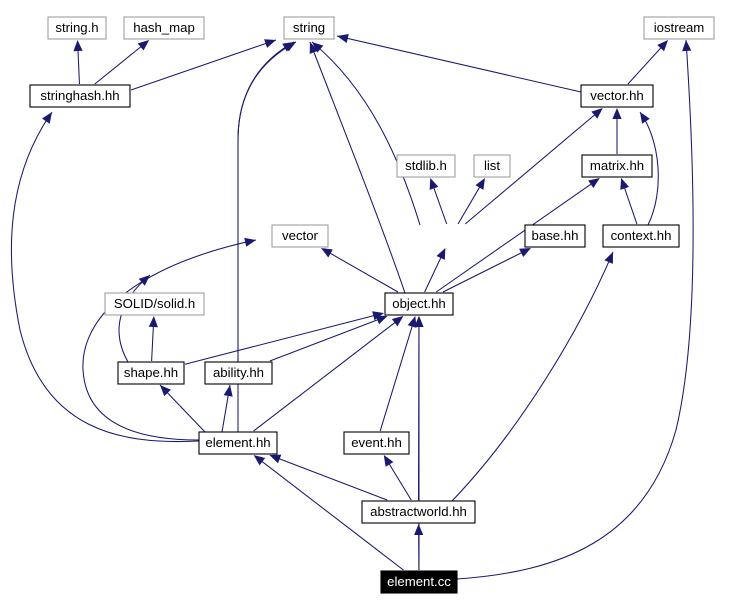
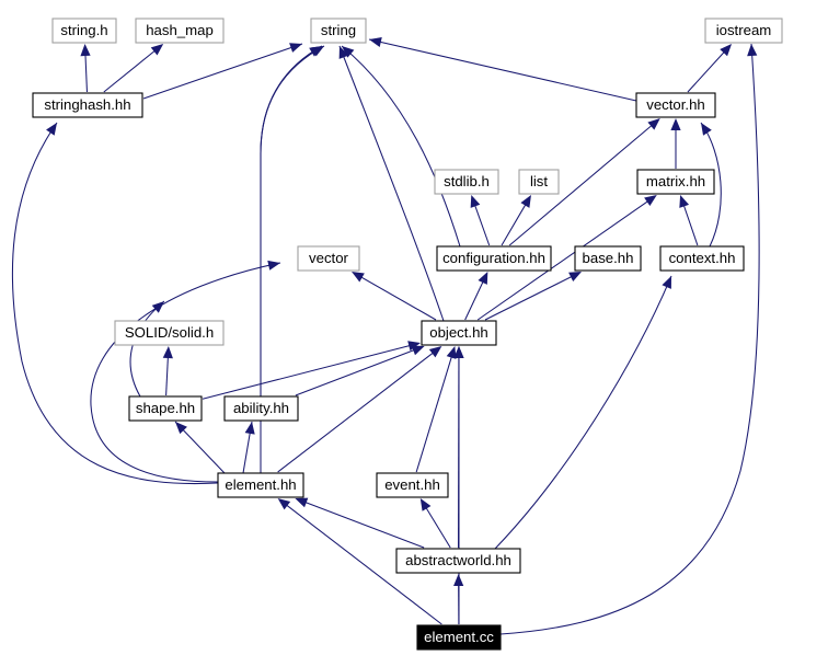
  string.h
  hash_map
  string
  iostream
  stringhash.hh
  vector.hh
  stdlib.h
  list
  matrix.hh
  vector
+ configuration.hh
  base.hh
  context.hh
  SOLID/solid.h
  object.hh
  shape.hh
  ability.hh
  element.hh
  event.hh
  abstractworld.hh
  element.cc
